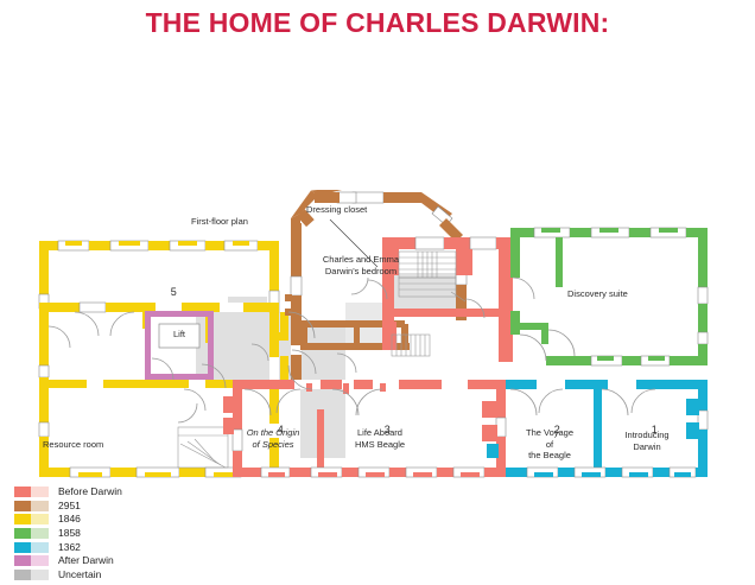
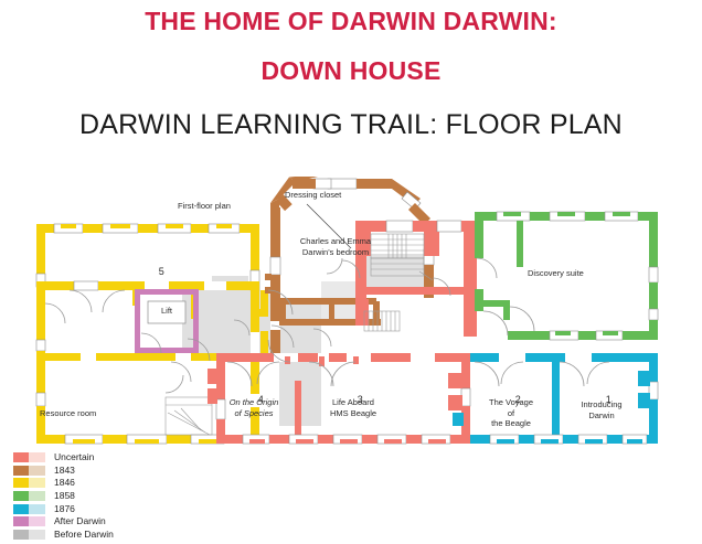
- THE HOME OF CHARLES DARWIN:
+ THE HOME OF DARWIN DARWIN:
+ DOWN HOUSE
+ DARWIN LEARNING TRAIL: FLOOR PLAN
  First-floor plan
  5
  Charles and Emma
  Darwin's bedroom
  Dressing closet
  Discovery suite
  Lift
  Resource room
  4
  On the Origin
  of Species
  3
  Life Aboard
  HMS Beagle
  2
  The Voyage
  of
  the Beagle
  1
  Introducing
  Darwin
- Before Darwin
+ Uncertain
- 2951
+ 1843
  1846
  1858
- 1362
+ 1876
  After Darwin
- Uncertain
+ Before Darwin
